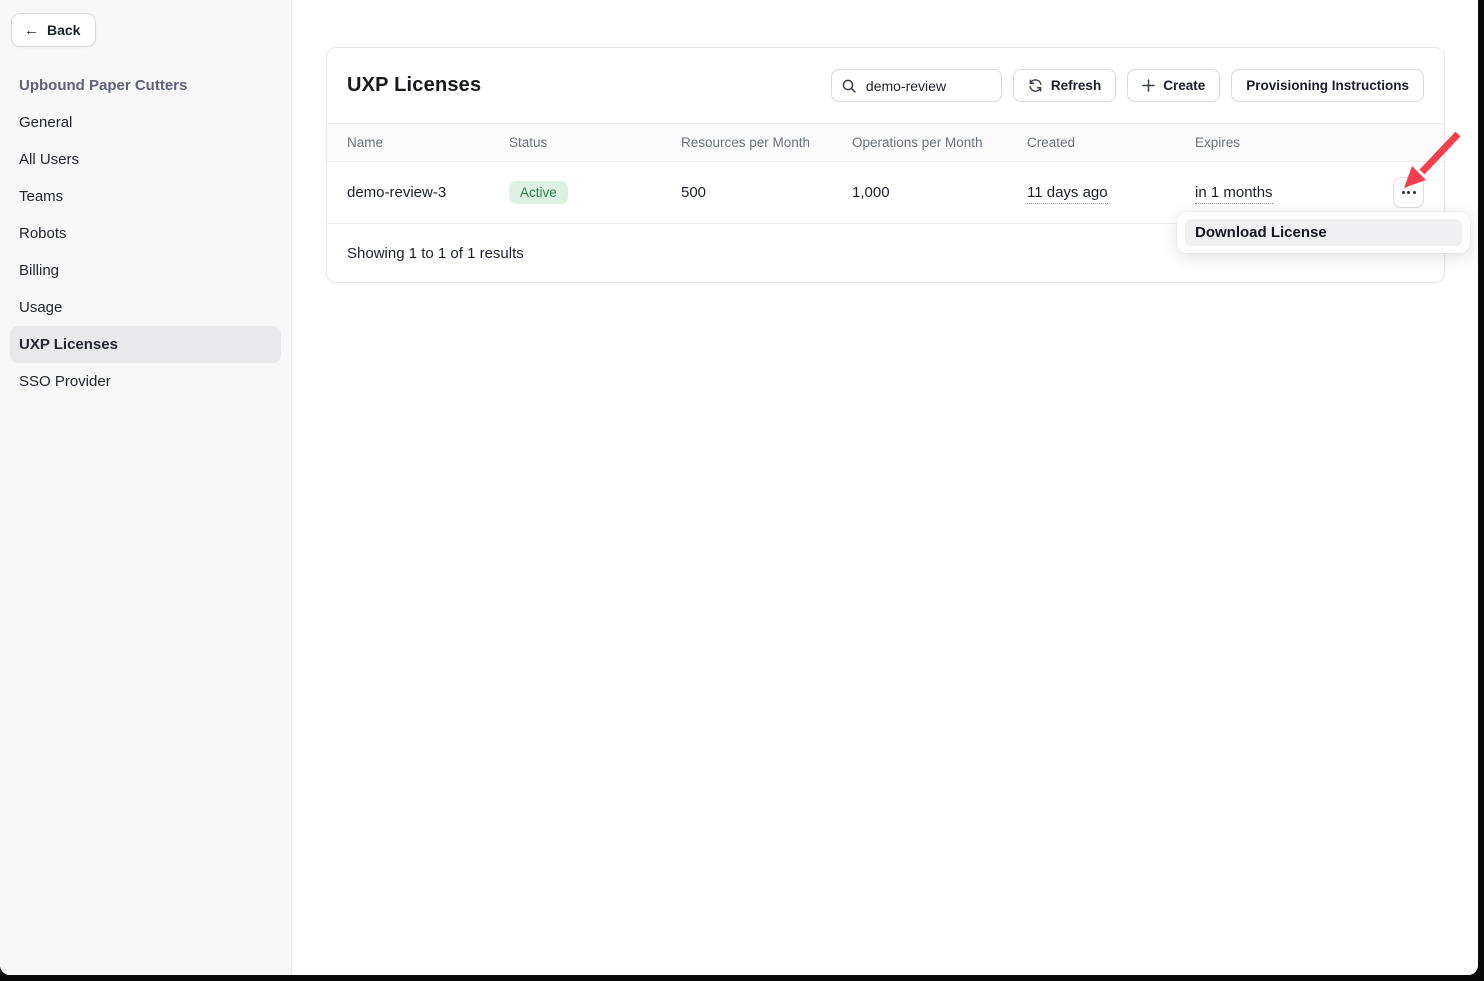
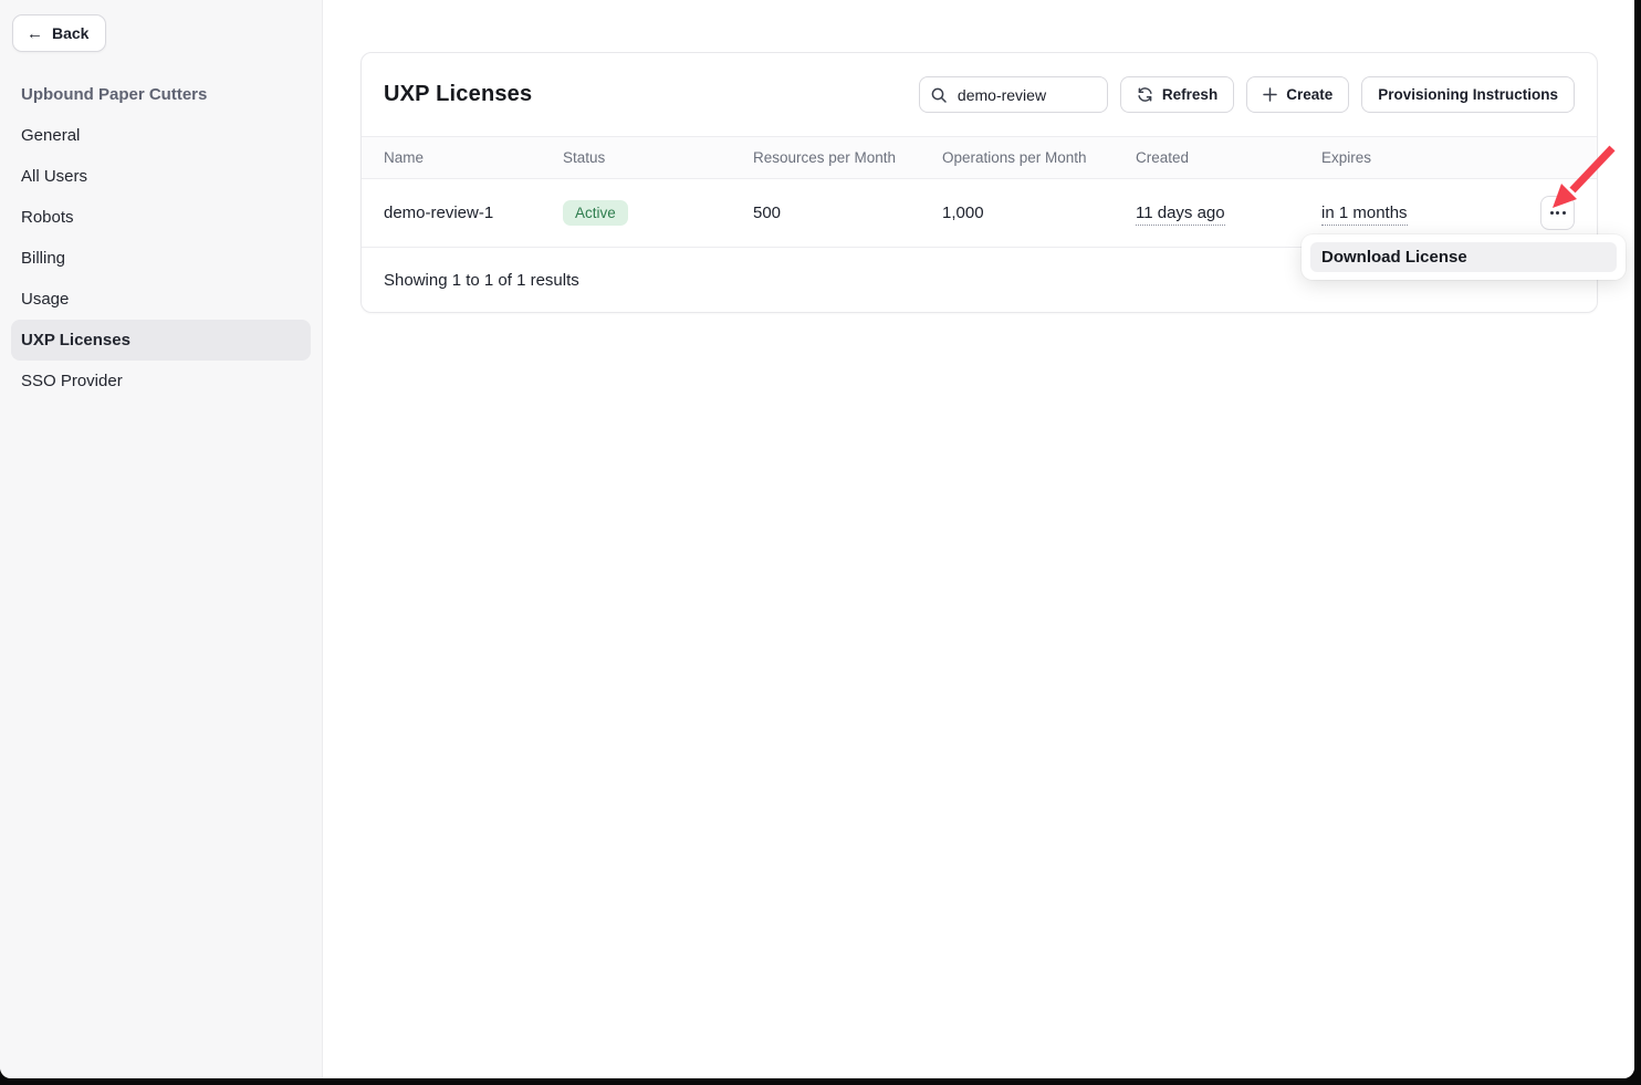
  ←
  Back
  Upbound Paper Cutters
  General
  All Users
- Teams
  Robots
  Billing
  Usage
  UXP Licenses
  SSO Provider
  UXP Licenses
  demo-review
  Refresh
  Create
  Provisioning Instructions
  Name
  Status
  Resources per Month
  Operations per Month
  Created
  Expires
- demo-review-3
+ demo-review-1
  Active
  500
  1,000
  11 days ago
  in 1 months
  Showing 1 to 1 of 1 results
  Download License
